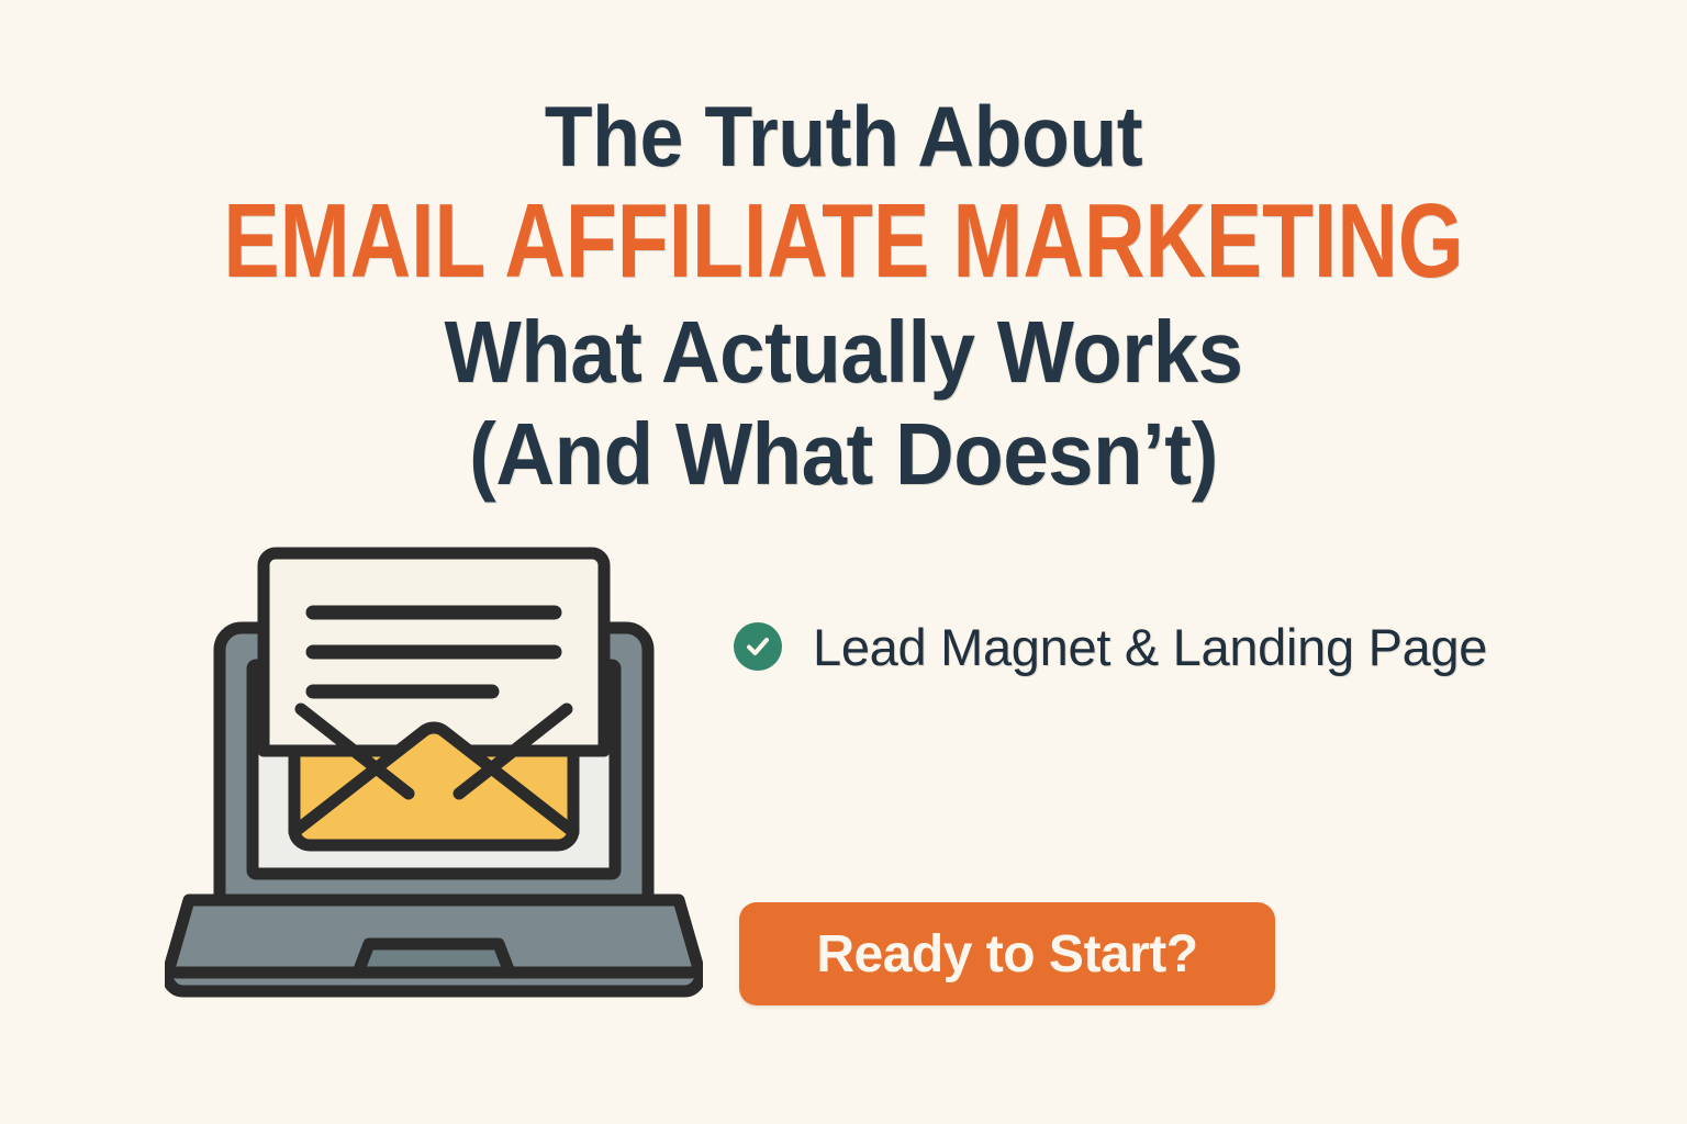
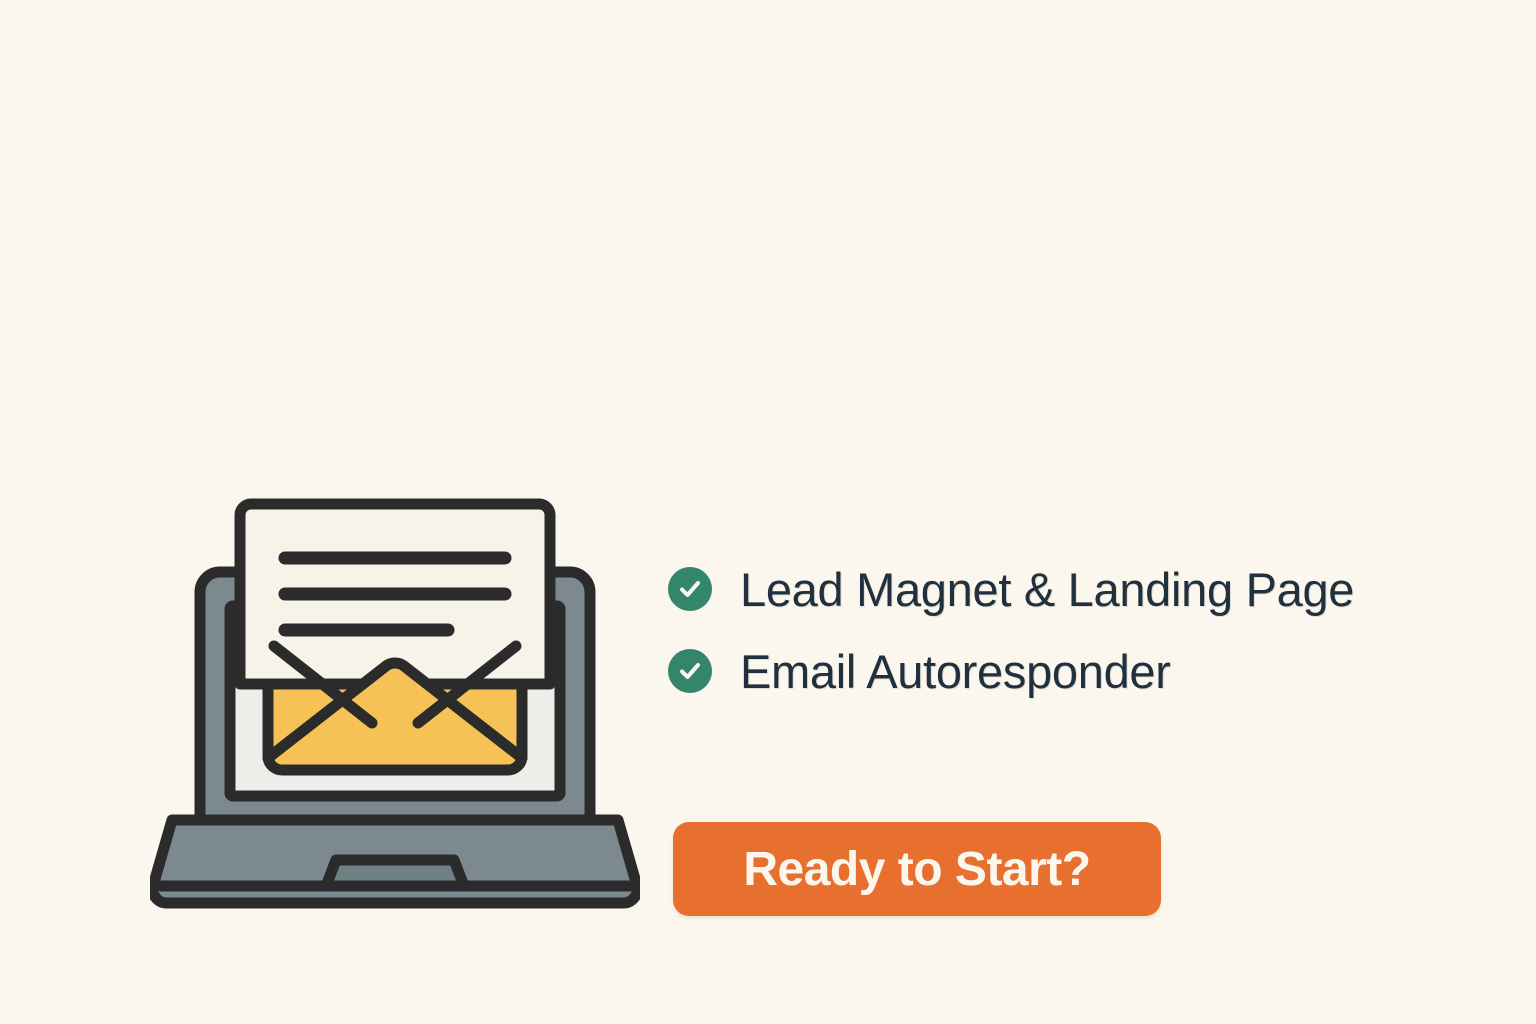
- The Truth About
- EMAIL AFFILIATE MARKETING
- What Actually Works
- (And What Doesn’t)
  Lead Magnet & Landing Page
+ Email Autoresponder
  Ready to Start?
